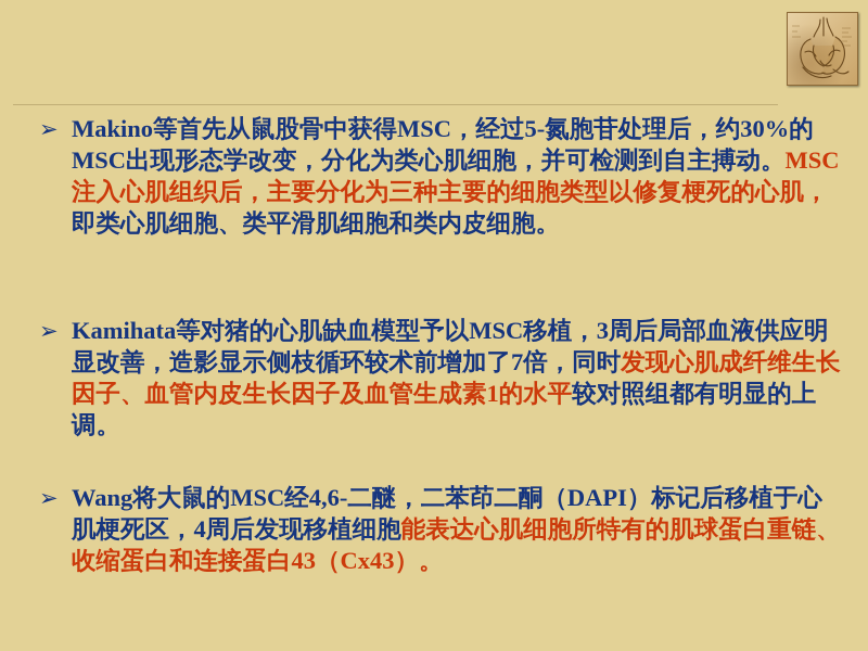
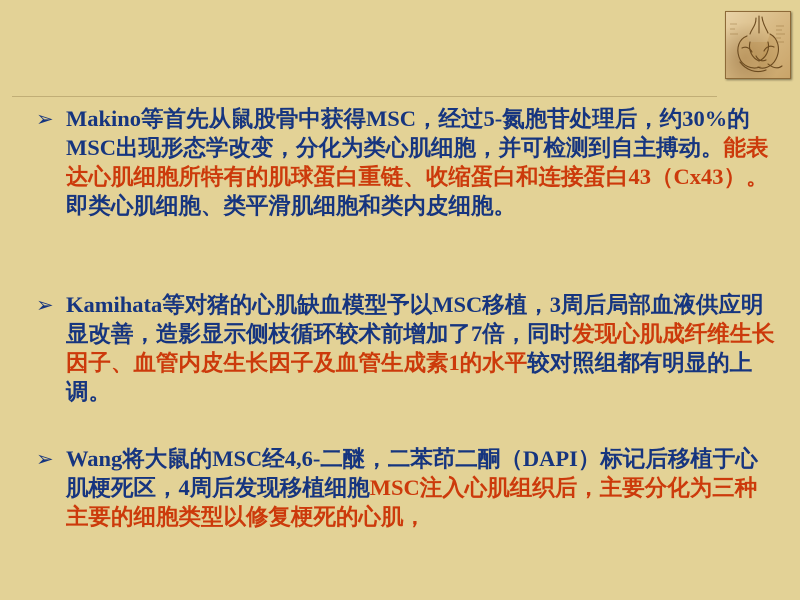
  ➢
- Makino等首先从鼠股骨中获得MSC，经过5-氮胞苷处理后，约30%的MSC出现形态学改变，分化为类心肌细胞，并可检测到自主搏动。MSC注入心肌组织后，主要分化为三种主要的细胞类型以修复梗死的心肌，即类心肌细胞、类平滑肌细胞和类内皮细胞。
+ Makino等首先从鼠股骨中获得MSC，经过5-氮胞苷处理后，约30%的MSC出现形态学改变，分化为类心肌细胞，并可检测到自主搏动。能表达心肌细胞所特有的肌球蛋白重链、收缩蛋白和连接蛋白43（Cx43）。即类心肌细胞、类平滑肌细胞和类内皮细胞。
  ➢
  Kamihata等对猪的心肌缺血模型予以MSC移植，3周后局部血液供应明显改善，造影显示侧枝循环较术前增加了7倍，同时发现心肌成纤维生长因子、血管内皮生长因子及血管生成素1的水平较对照组都有明显的上调。
  ➢
- Wang将大鼠的MSC经4,6-二醚，二苯茚二酮（DAPI）标记后移植于心肌梗死区，4周后发现移植细胞能表达心肌细胞所特有的肌球蛋白重链、收缩蛋白和连接蛋白43（Cx43）。
+ Wang将大鼠的MSC经4,6-二醚，二苯茚二酮（DAPI）标记后移植于心肌梗死区，4周后发现移植细胞MSC注入心肌组织后，主要分化为三种主要的细胞类型以修复梗死的心肌，
